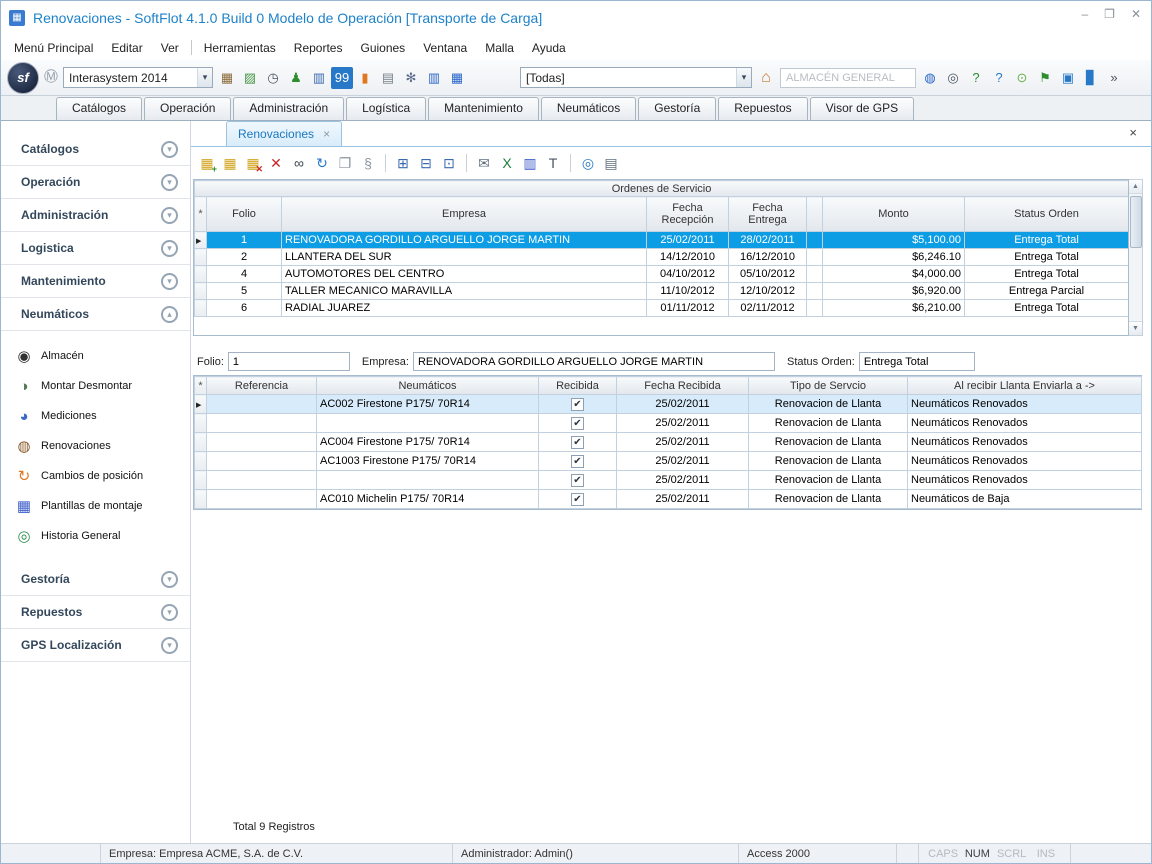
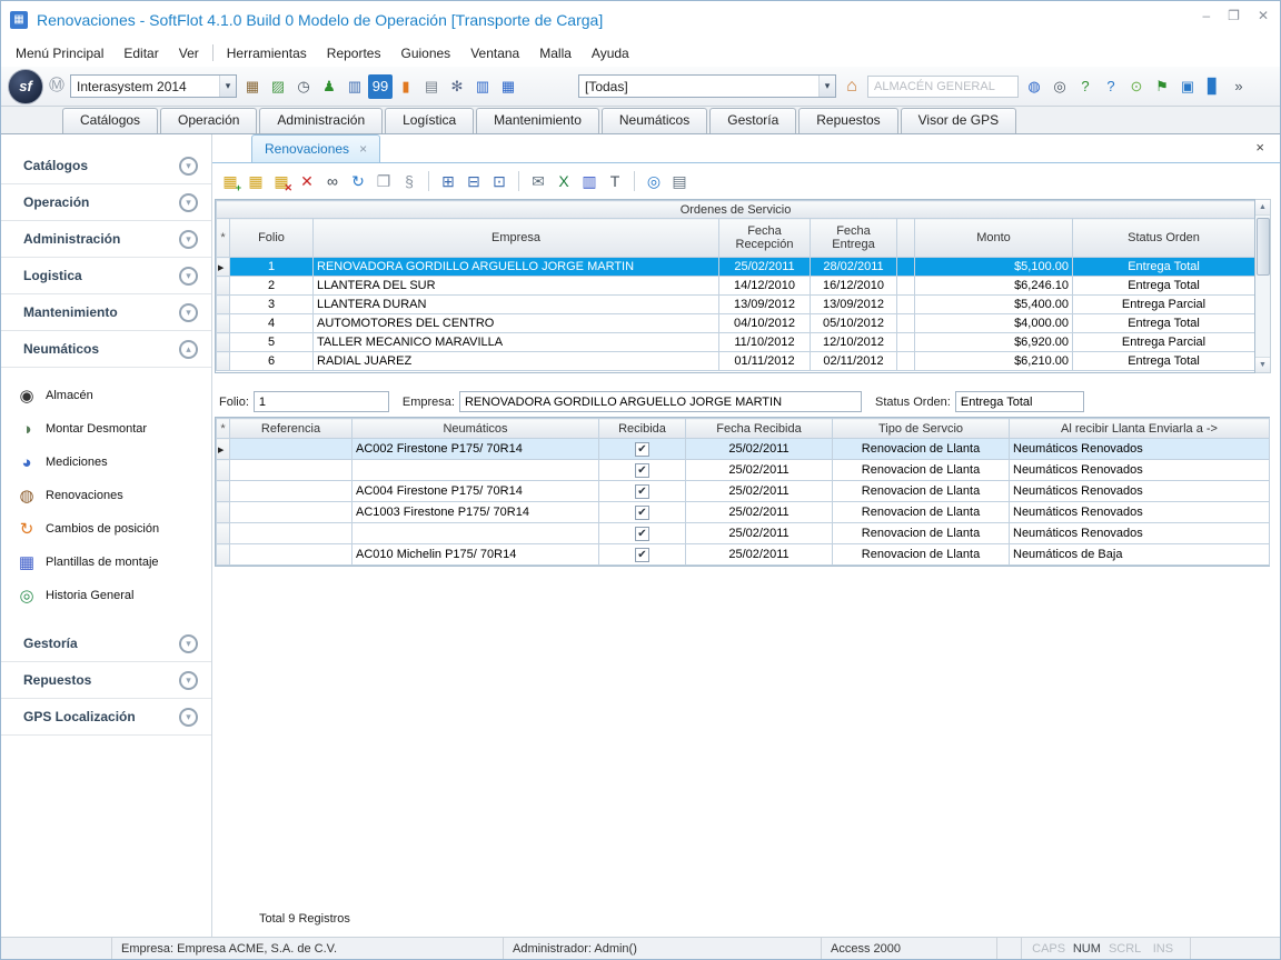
  ▦
  Renovaciones - SoftFlot 4.1.0 Build 0 Modelo de Operación [Transporte de Carga]
  –
  ❐
  ✕
  Menú Principal
  Editar
  Ver
  Herramientas
  Reportes
  Guiones
  Ventana
  Malla
  Ayuda
  sf
  Ⓜ
  Interasystem 2014
  ▦
  ▨
  ◷
  ♟
  ▥
  99
  ▮
  ▤
  ✻
  ▥
  ▦
  [Todas]
  ⌂
  ALMACÉN GENERAL
  ◍
  ◎
  ?
  ?
  ⊙
  ⚑
  ▣
  ▊
  »
  Catálogos
  Operación
  Administración
  Logística
  Mantenimiento
  Neumáticos
  Gestoría
  Repuestos
  Visor de GPS
  Catálogos
  Operación
  Administración
  Logistica
  Mantenimiento
  Neumáticos
  ◉
  Almacén
  ◑
  Montar Desmontar
  ◕
  Mediciones
  ◍
  Renovaciones
  ↻
  Cambios de posición
  ▦
  Plantillas de montaje
  ◎
  Historia General
  Gestoría
  Repuestos
  GPS Localización
  Renovaciones
  ×
  ×
  ▦
  +
  ▦
  ▦
  ✕
  ✕
  ∞
  ↻
  ❐
  §
  ⊞
  ⊟
  ⊡
  ✉
  X
  ▥
  T
  ◎
  ▤
  Ordenes de Servicio
  *	Folio	Empresa	Fecha Recepción	Fecha Entrega		Monto	Status Orden
  	1	RENOVADORA GORDILLO ARGUELLO JORGE MARTIN	25/02/2011	28/02/2011		$5,100.00	Entrega Total
  	2	LLANTERA DEL SUR	14/12/2010	16/12/2010		$6,246.10	Entrega Total
+ 	3	LLANTERA DURAN	13/09/2012	13/09/2012		$5,400.00	Entrega Parcial
  	4	AUTOMOTORES DEL CENTRO	04/10/2012	05/10/2012		$4,000.00	Entrega Total
  	5	TALLER MECANICO MARAVILLA	11/10/2012	12/10/2012		$6,920.00	Entrega Parcial
  	6	RADIAL JUAREZ	01/11/2012	02/11/2012		$6,210.00	Entrega Total
  Folio:
  1
  Empresa:
  RENOVADORA GORDILLO ARGUELLO JORGE MARTIN
  Status Orden:
  Entrega Total
  *	Referencia	Neumáticos	Recibida	Fecha Recibida	Tipo de Servcio	Al recibir Llanta Enviarla a ->
  		AC002 Firestone P175/ 70R14		25/02/2011	Renovacion de Llanta	Neumáticos Renovados
  				25/02/2011	Renovacion de Llanta	Neumáticos Renovados
  		AC004 Firestone P175/ 70R14		25/02/2011	Renovacion de Llanta	Neumáticos Renovados
  		AC1003 Firestone P175/ 70R14		25/02/2011	Renovacion de Llanta	Neumáticos Renovados
  				25/02/2011	Renovacion de Llanta	Neumáticos Renovados
  		AC010 Michelin P175/ 70R14		25/02/2011	Renovacion de Llanta	Neumáticos de Baja
  Total 9 Registros
  Empresa: Empresa ACME, S.A. de C.V.
  Administrador: Admin()
  Access 2000
  CAPS
  NUM
  SCRL
  INS
